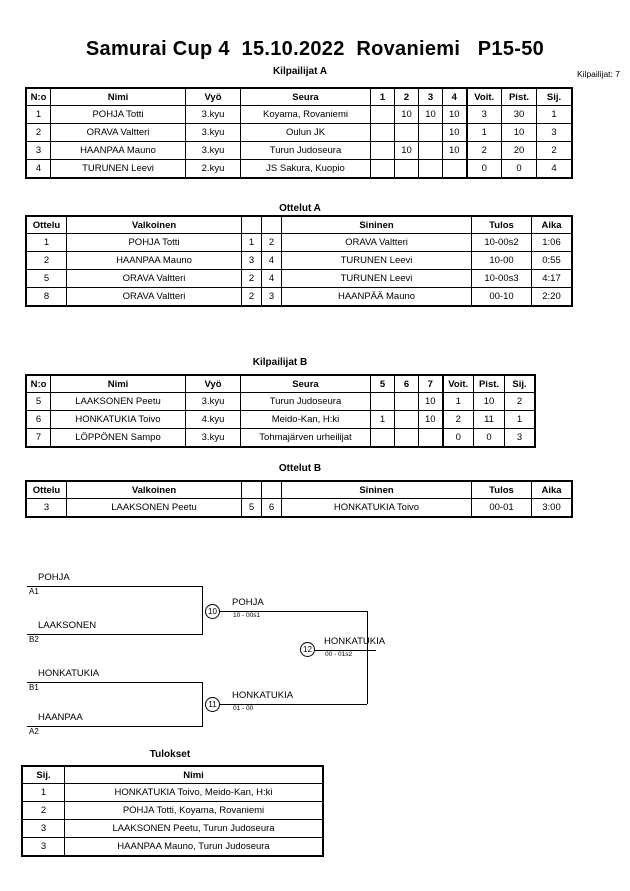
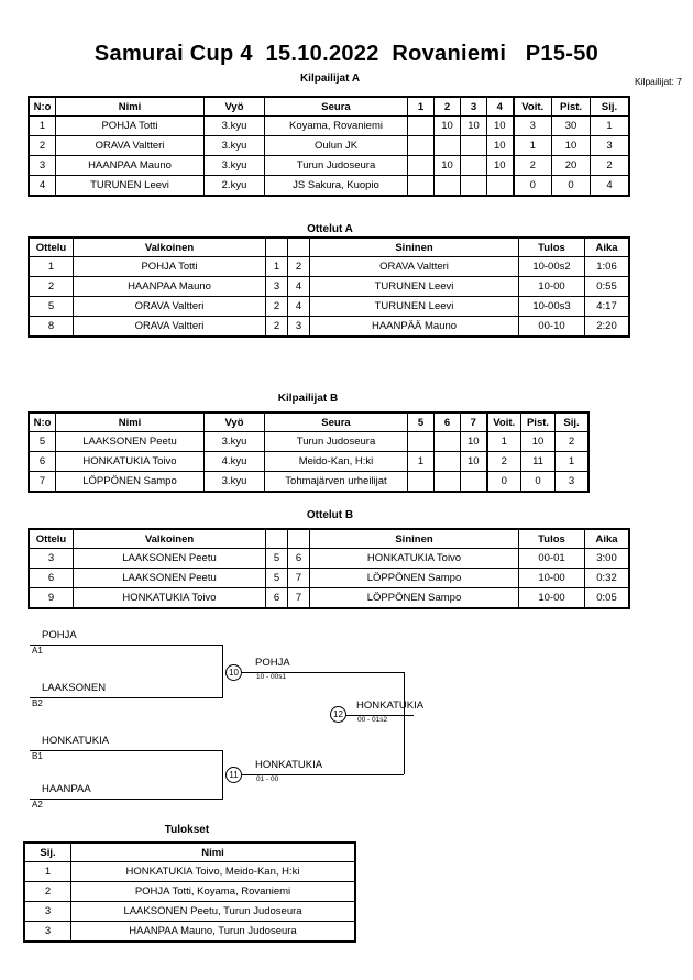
  Samurai Cup 4 15.10.2022 Rovaniemi P15-50
  Kilpailijat: 7
  Kilpailijat A
  N:o	Nimi	Vyö	Seura	1	2	3	4	Voit.	Pist.	Sij.
  1	POHJA Totti	3.kyu	Koyama, Rovaniemi		10	10	10	3	30	1
  2	ORAVA Valtteri	3.kyu	Oulun JK				10	1	10	3
  3	HAANPAA Mauno	3.kyu	Turun Judoseura		10		10	2	20	2
  4	TURUNEN Leevi	2.kyu	JS Sakura, Kuopio					0	0	4
  Ottelut A
  Ottelu	Valkoinen			Sininen	Tulos	Aika
  1	POHJA Totti	1	2	ORAVA Valtteri	10-00s2	1:06
  2	HAANPAA Mauno	3	4	TURUNEN Leevi	10-00	0:55
  5	ORAVA Valtteri	2	4	TURUNEN Leevi	10-00s3	4:17
  8	ORAVA Valtteri	2	3	HAANPÄÄ Mauno	00-10	2:20
  Kilpailijat B
  N:o	Nimi	Vyö	Seura	5	6	7	Voit.	Pist.	Sij.
  5	LAAKSONEN Peetu	3.kyu	Turun Judoseura			10	1	10	2
  6	HONKATUKIA Toivo	4.kyu	Meido-Kan, H:ki	1		10	2	11	1
  7	LÖPPÖNEN Sampo	3.kyu	Tohmajärven urheilijat				0	0	3
  Ottelut B
  Ottelu	Valkoinen			Sininen	Tulos	Aika
  3	LAAKSONEN Peetu	5	6	HONKATUKIA Toivo	00-01	3:00
+ 6	LAAKSONEN Peetu	5	7	LÖPPÖNEN Sampo	10-00	0:32
+ 9	HONKATUKIA Toivo	6	7	LÖPPÖNEN Sampo	10-00	0:05
  POHJA
  A1
  LAAKSONEN
  B2
  10
  POHJA
  HONKATUKIA
  B1
  HAANPAA
  A2
  11
  HONKATUKIA
  12
  HONKATUKIA
  Tulokset
  Sij.	Nimi
  1	HONKATUKIA Toivo, Meido-Kan, H:ki
  2	POHJA Totti, Koyama, Rovaniemi
  3	LAAKSONEN Peetu, Turun Judoseura
  3	HAANPAA Mauno, Turun Judoseura
